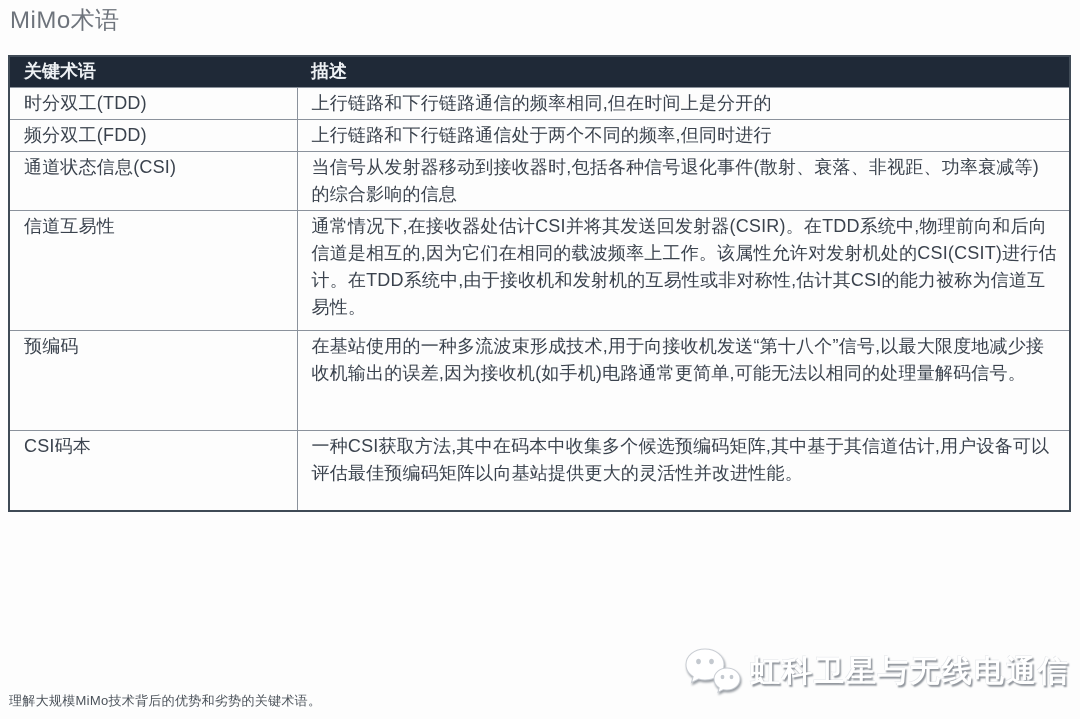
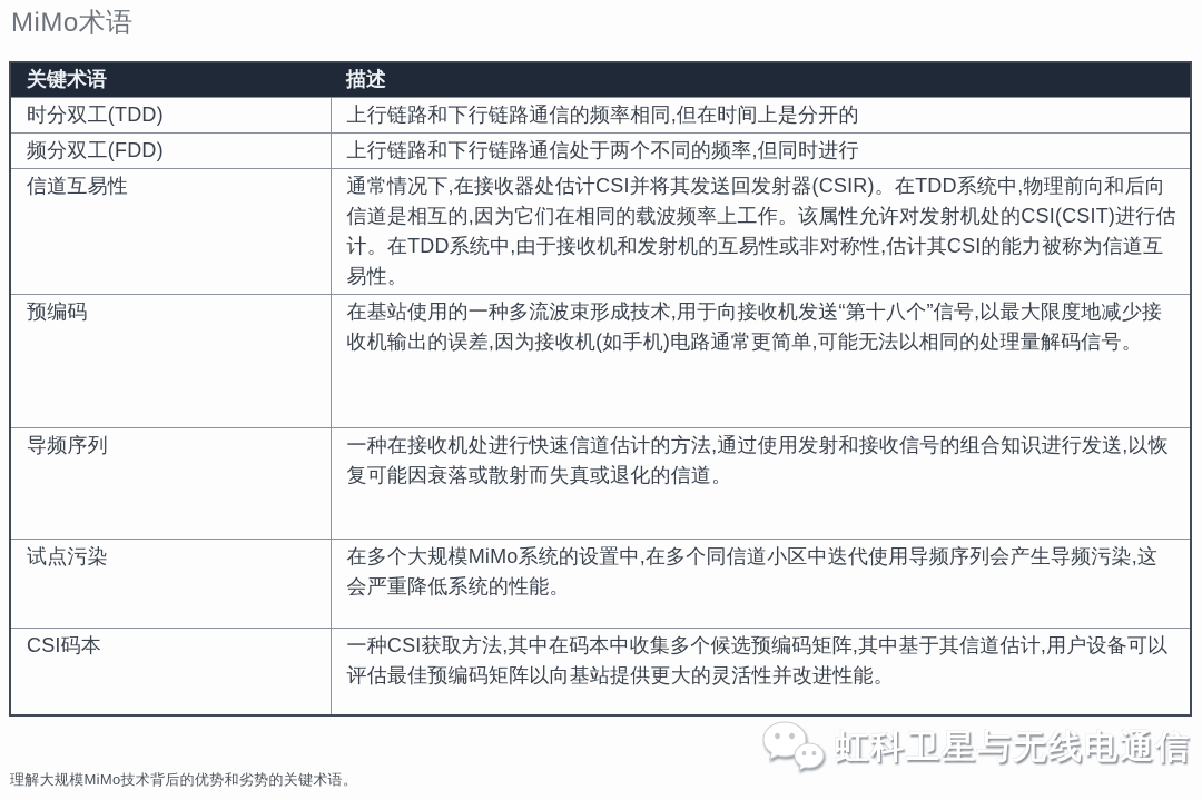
  MiMo术语
  关键术语	描述
  时分双工(TDD)	上行链路和下行链路通信的频率相同,但在时间上是分开的
  频分双工(FDD)	上行链路和下行链路通信处于两个不同的频率,但同时进行
- 通道状态信息(CSI)	当信号从发射器移动到接收器时,包括各种信号退化事件(散射、衰落、非视距、功率衰减等)的综合影响的信息
  信道互易性	通常情况下,在接收器处估计CSI并将其发送回发射器(CSIR)。在TDD系统中,物理前向和后向信道是相互的,因为它们在相同的载波频率上工作。该属性允许对发射机处的CSI(CSIT)进行估计。在TDD系统中,由于接收机和发射机的互易性或非对称性,估计其CSI的能力被称为信道互易性。
  预编码	在基站使用的一种多流波束形成技术,用于向接收机发送“第十八个”信号,以最大限度地减少接收机输出的误差,因为接收机(如手机)电路通常更简单,可能无法以相同的处理量解码信号。
+ 导频序列	一种在接收机处进行快速信道估计的方法,通过使用发射和接收信号的组合知识进行发送,以恢复可能因衰落或散射而失真或退化的信道。
+ 试点污染	在多个大规模MiMo系统的设置中,在多个同信道小区中迭代使用导频序列会产生导频污染,这会严重降低系统的性能。
  CSI码本	一种CSI获取方法,其中在码本中收集多个候选预编码矩阵,其中基于其信道估计,用户设备可以评估最佳预编码矩阵以向基站提供更大的灵活性并改进性能。
  理解大规模MiMo技术背后的优势和劣势的关键术语。
  虹科卫星与无线电通信
